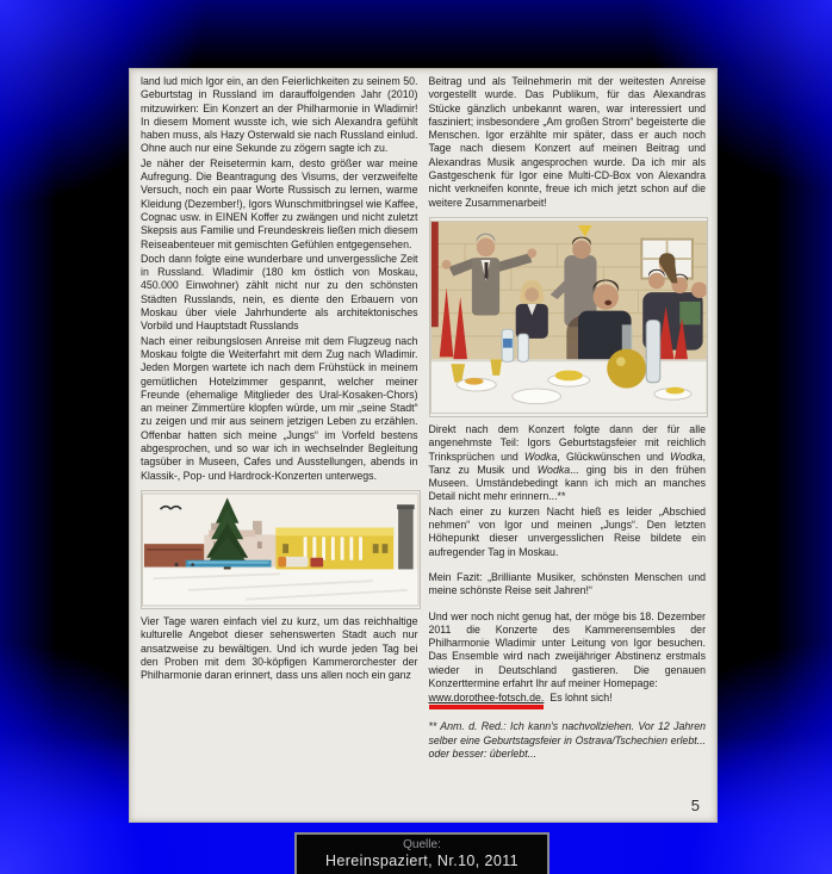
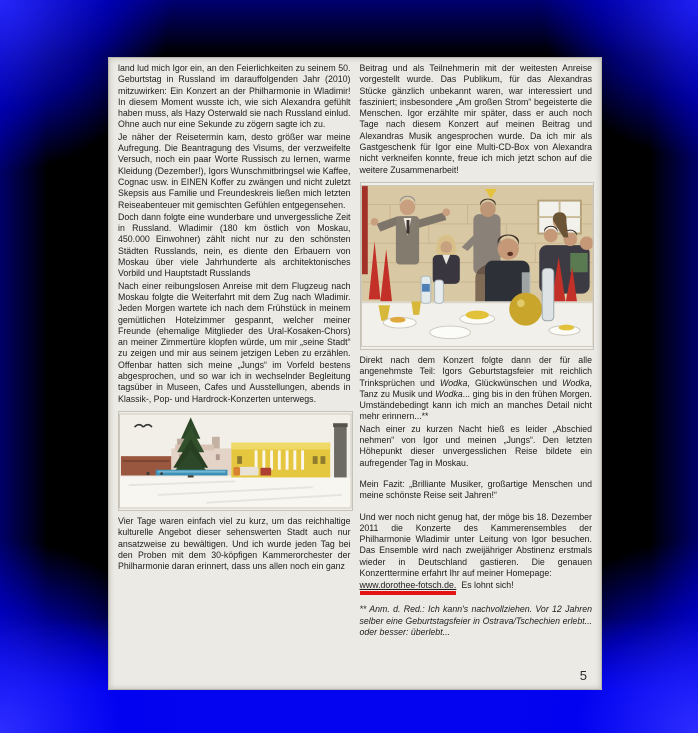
  land lud mich Igor ein, an den Feierlichkeiten zu seinem 50. Geburtstag in Russland im darauffolgenden Jahr (2010) mitzuwirken: Ein Konzert an der Philharmonie in Wladimir! In diesem Moment wusste ich, wie sich Alexandra gefühlt haben muss, als Hazy Osterwald sie nach Russland einlud. Ohne auch nur eine Sekunde zu zögern sagte ich zu.
- Je näher der Reisetermin kam, desto größer war meine Aufregung. Die Beantragung des Visums, der verzweifelte Versuch, noch ein paar Worte Russisch zu lernen, warme Kleidung (Dezember!), Igors Wunschmitbringsel wie Kaffee, Cognac usw. in EINEN Koffer zu zwängen und nicht zuletzt Skepsis aus Familie und Freundeskreis ließen mich diesem Reiseabenteuer mit gemischten Gefühlen entgegensehen.
+ Je näher der Reisetermin kam, desto größer war meine Aufregung. Die Beantragung des Visums, der verzweifelte Versuch, noch ein paar Worte Russisch zu lernen, warme Kleidung (Dezember!), Igors Wunschmitbringsel wie Kaffee, Cognac usw. in EINEN Koffer zu zwängen und nicht zuletzt Skepsis aus Familie und Freundeskreis ließen mich letzten Reiseabenteuer mit gemischten Gefühlen entgegensehen.
  Doch dann folgte eine wunderbare und unvergessliche Zeit in Russland. Wladimir (180 km östlich von Moskau, 450.000 Einwohner) zählt nicht nur zu den schönsten Städten Russlands, nein, es diente den Erbauern von Moskau über viele Jahrhunderte als architektonisches Vorbild und Hauptstadt Russlands
  Nach einer reibungslosen Anreise mit dem Flugzeug nach Moskau folgte die Weiterfahrt mit dem Zug nach Wladimir. Jeden Morgen wartete ich nach dem Frühstück in meinem gemütlichen Hotelzimmer gespannt, welcher meiner Freunde (ehemalige Mitglieder des Ural-Kosaken-Chors) an meiner Zimmertüre klopfen würde, um mir „seine Stadt“ zu zeigen und mir aus seinem jetzigen Leben zu erzählen. Offenbar hatten sich meine „Jungs“ im Vorfeld bestens abgesprochen, und so war ich in wechselnder Begleitung tagsüber in Museen, Cafes und Ausstellungen, abends in Klassik-, Pop- und Hardrock-Konzerten unterwegs.
  Vier Tage waren einfach viel zu kurz, um das reichhaltige kulturelle Angebot dieser sehenswerten Stadt auch nur ansatzweise zu bewältigen. Und ich wurde jeden Tag bei den Proben mit dem 30-köpfigen Kammerorchester der Philharmonie daran erinnert, dass uns allen noch ein ganz
  Beitrag und als Teilnehmerin mit der weitesten Anreise vorgestellt wurde. Das Publikum, für das Alexandras Stücke gänzlich unbekannt waren, war interessiert und fasziniert; insbesondere „Am großen Strom“ begeisterte die Menschen. Igor erzählte mir später, dass er auch noch Tage nach diesem Konzert auf meinen Beitrag und Alexandras Musik angesprochen wurde. Da ich mir als Gastgeschenk für Igor eine Multi-CD-Box von Alexandra nicht verkneifen konnte, freue ich mich jetzt schon auf die weitere Zusammenarbeit!
- Direkt nach dem Konzert folgte dann der für alle angenehmste Teil: Igors Geburtstagsfeier mit reichlich Trinksprüchen und Wodka, Glückwünschen und Wodka, Tanz zu Musik und Wodka... ging bis in den frühen Museen. Umständebedingt kann ich mich an manches Detail nicht mehr erinnern...**
+ Direkt nach dem Konzert folgte dann der für alle angenehmste Teil: Igors Geburtstagsfeier mit reichlich Trinksprüchen und Wodka, Glückwünschen und Wodka, Tanz zu Musik und Wodka... ging bis in den frühen Morgen. Umständebedingt kann ich mich an manches Detail nicht mehr erinnern...**
  Nach einer zu kurzen Nacht hieß es leider „Abschied nehmen“ von Igor und meinen „Jungs“. Den letzten Höhepunkt dieser unvergesslichen Reise bildete ein aufregender Tag in Moskau.
- Mein Fazit: „Brilliante Musiker, schönsten Menschen und meine schönste Reise seit Jahren!“
+ Mein Fazit: „Brilliante Musiker, großartige Menschen und meine schönste Reise seit Jahren!“
  Und wer noch nicht genug hat, der möge bis 18. Dezember 2011 die Konzerte des Kammerensembles der Philharmonie Wladimir unter Leitung von Igor besuchen. Das Ensemble wird nach zweijähriger Abstinenz erstmals wieder in Deutschland gastieren. Die genauen Konzerttermine erfahrt Ihr auf meiner Homepage:
  www.dorothee-fotsch.de. Es lohnt sich!
  ** Anm. d. Red.: Ich kann's nachvollziehen. Vor 12 Jahren selber eine Geburtstagsfeier in Ostrava/Tschechien erlebt... oder besser: überlebt...
  5
- Quelle:
- Hereinspaziert, Nr.10, 2011
